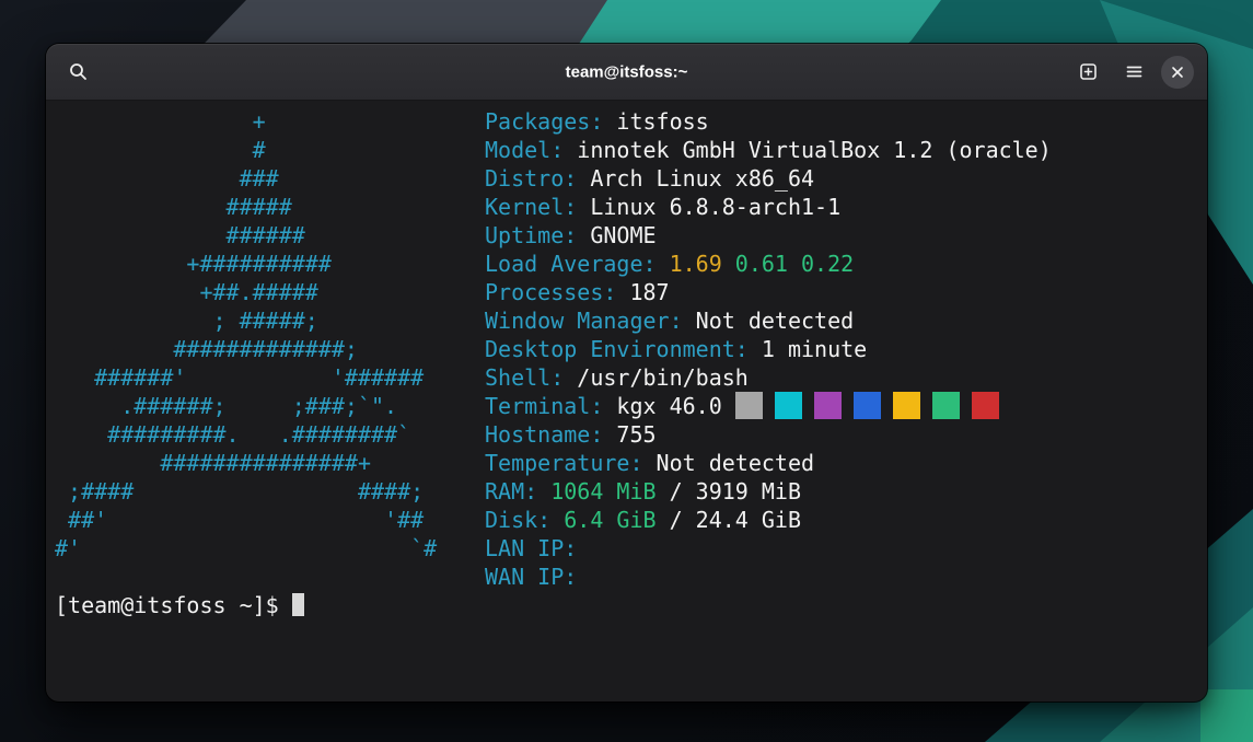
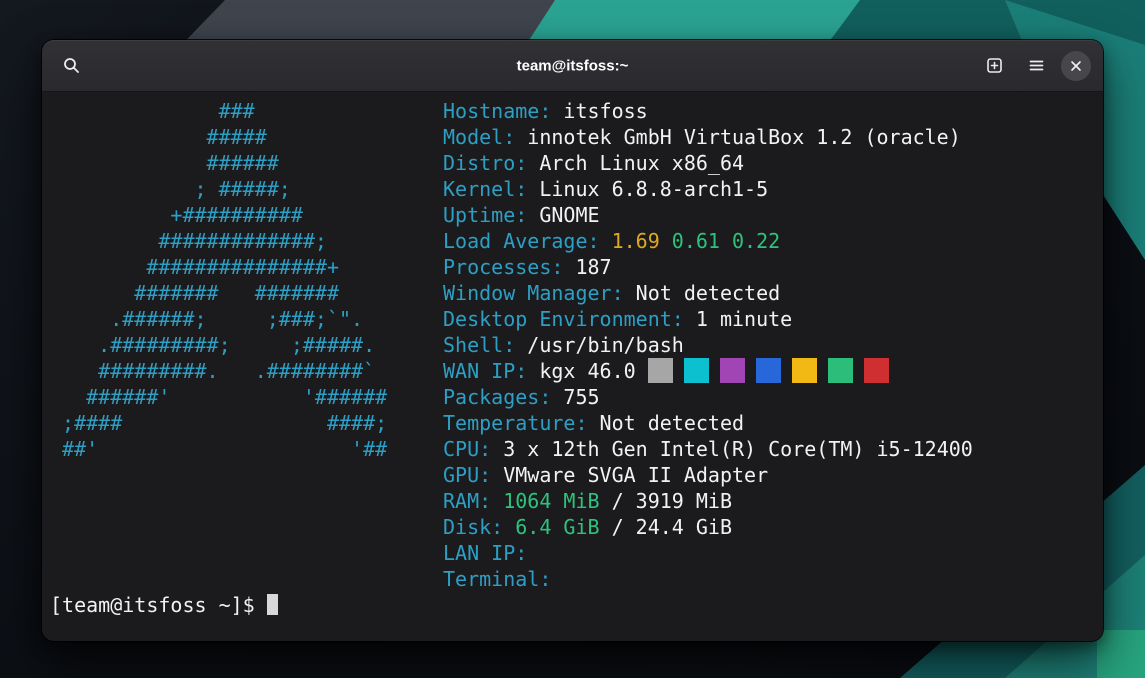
  team@itsfoss:~
- +
- #
  ###
  #####
  ######
- +##########
+ ; #####;
- +##.#####
- ; #####;
+ +##########
  #############;
- ######' '######
+ ###############+
+ ####### #######
  .######; ;###;`".
+ .#########; ;#####.
  #########. .########`
- ###############+
+ ######' '######
  ;#### ####;
  ##' '##
- #' `#
- Packages: itsfoss
+ Hostname: itsfoss
  Model: innotek GmbH VirtualBox 1.2 (oracle)
  Distro: Arch Linux x86_64
- Kernel: Linux 6.8.8-arch1-1
+ Kernel: Linux 6.8.8-arch1-5
  Uptime: GNOME
  Load Average: 1.69 0.61 0.22
  Processes: 187
  Window Manager: Not detected
  Desktop Environment: 1 minute
  Shell: /usr/bin/bash
- Terminal: kgx 46.0
+ WAN IP: kgx 46.0
- Hostname: 755
+ Packages: 755
  Temperature: Not detected
+ CPU: 3 x 12th Gen Intel(R) Core(TM) i5-12400
+ GPU: VMware SVGA II Adapter
  RAM: 1064 MiB / 3919 MiB
  Disk: 6.4 GiB / 24.4 GiB
  LAN IP:
- WAN IP:
+ Terminal:
  [team@itsfoss ~]$
